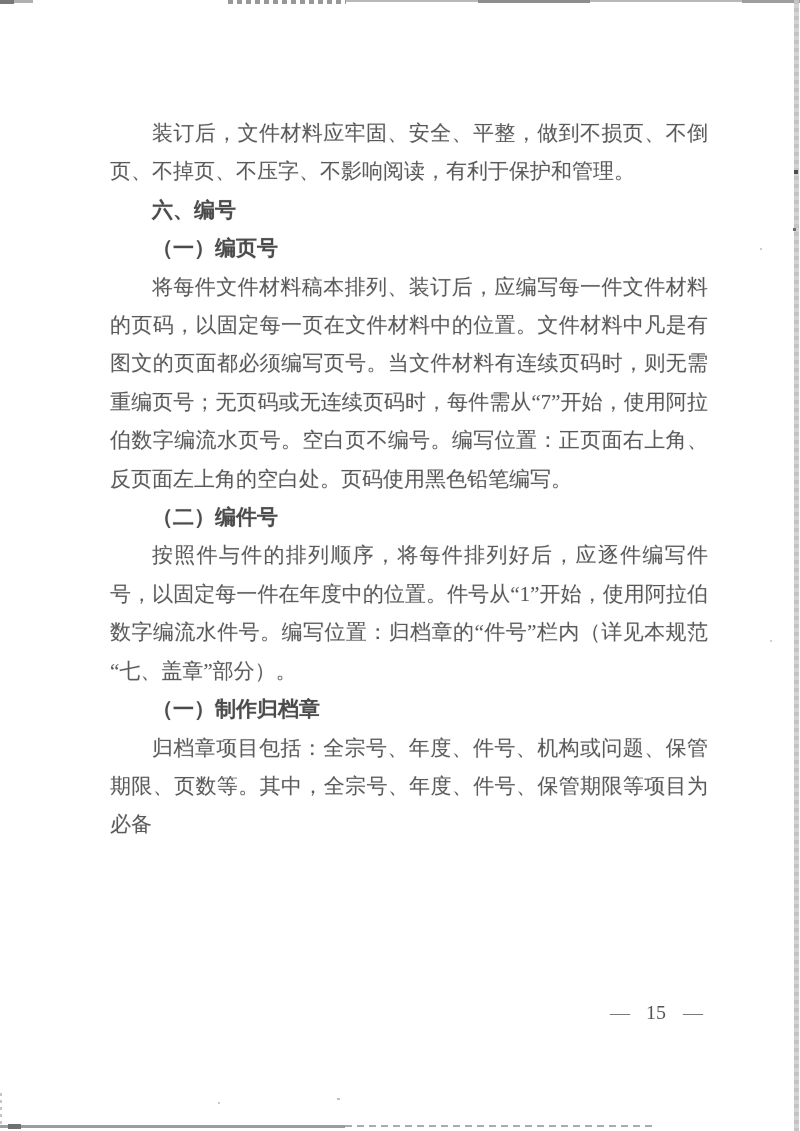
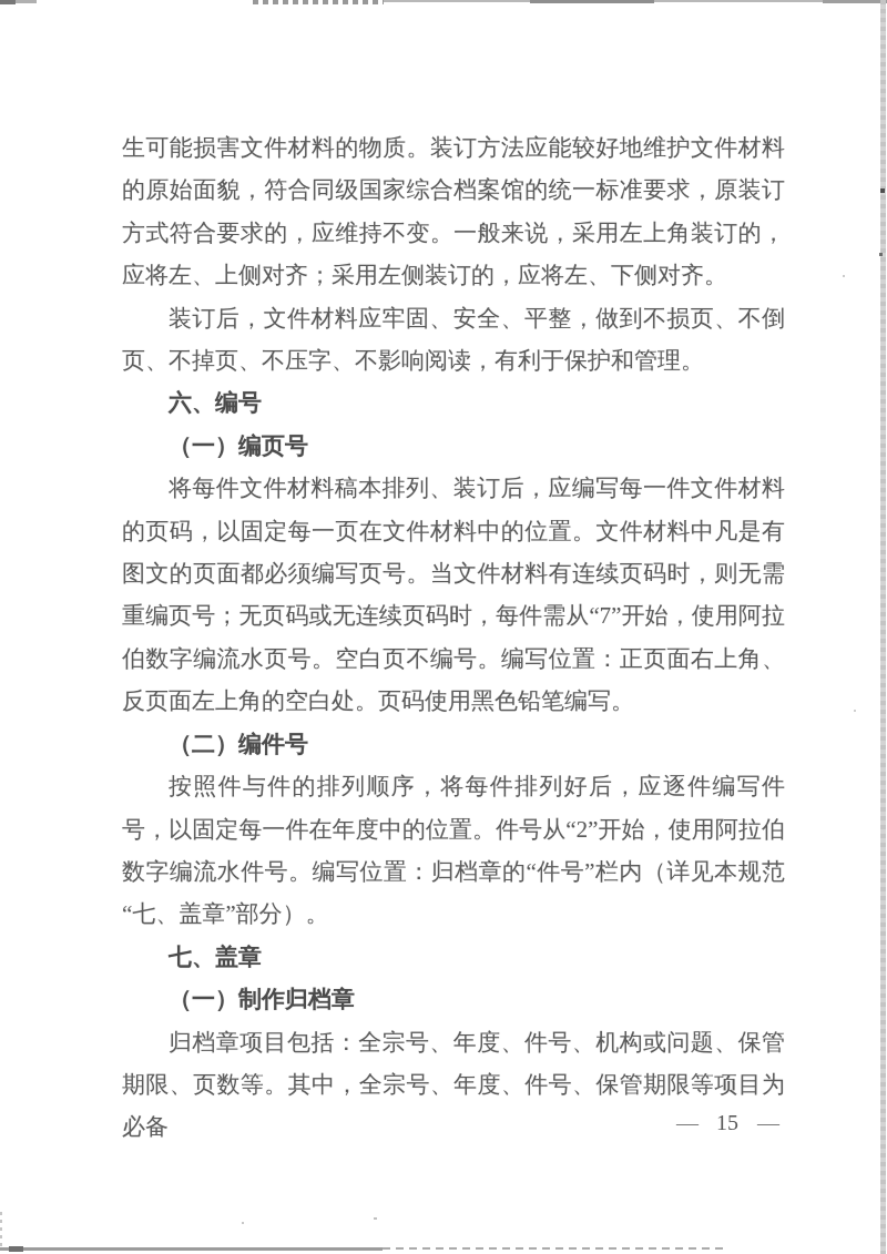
+ 生可能损害文件材料的物质。装订方法应能较好地维护文件材料的原始面貌，符合同级国家综合档案馆的统一标准要求，原装订方式符合要求的，应维持不变。一般来说，采用左上角装订的，应将左、上侧对齐；采用左侧装订的，应将左、下侧对齐。
  装订后，文件材料应牢固、安全、平整，做到不损页、不倒页、不掉页、不压字、不影响阅读，有利于保护和管理。
  六、编号
  （一）编页号
  将每件文件材料稿本排列、装订后，应编写每一件文件材料的页码，以固定每一页在文件材料中的位置。文件材料中凡是有图文的页面都必须编写页号。当文件材料有连续页码时，则无需重编页号；无页码或无连续页码时，每件需从“7”开始，使用阿拉伯数字编流水页号。空白页不编号。编写位置：正页面右上角、反页面左上角的空白处。页码使用黑色铅笔编写。
  （二）编件号
- 按照件与件的排列顺序，将每件排列好后，应逐件编写件号，以固定每一件在年度中的位置。件号从“1”开始，使用阿拉伯数字编流水件号。编写位置：归档章的“件号”栏内（详见本规范“七、盖章”部分）。
+ 按照件与件的排列顺序，将每件排列好后，应逐件编写件号，以固定每一件在年度中的位置。件号从“2”开始，使用阿拉伯数字编流水件号。编写位置：归档章的“件号”栏内（详见本规范“七、盖章”部分）。
+ 七、盖章
  （一）制作归档章
  归档章项目包括：全宗号、年度、件号、机构或问题、保管期限、页数等。其中，全宗号、年度、件号、保管期限等项目为必备
  —
  15
  —
